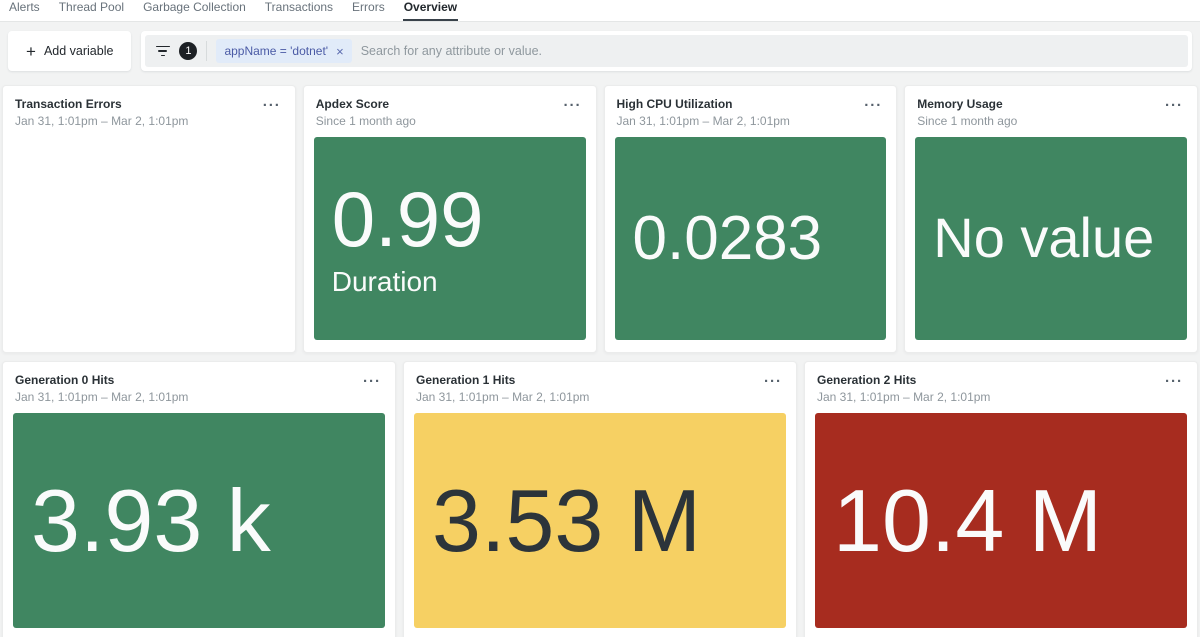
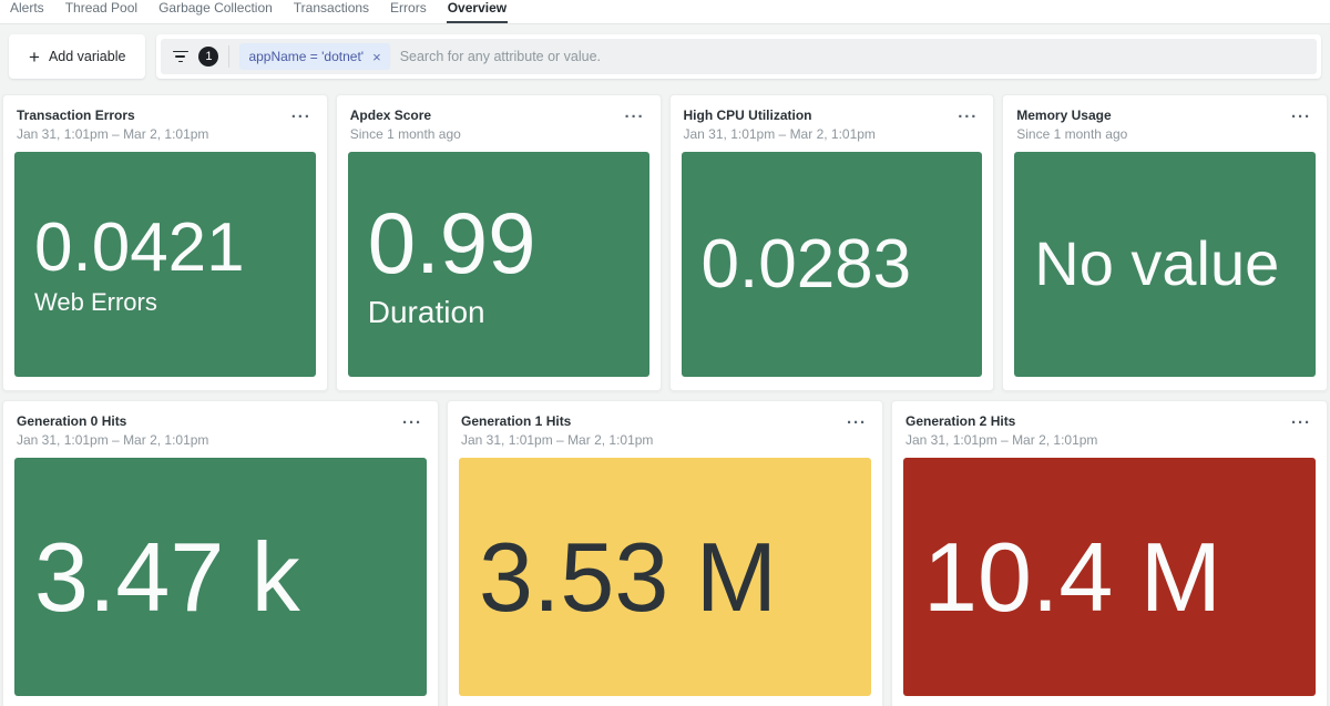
  Alerts
  Thread Pool
  Garbage Collection
  Transactions
  Errors
  Overview
  +
  Add variable
  1
  appName = 'dotnet'
  ×
  Search for any attribute or value.
  Transaction Errors
  Jan 31, 1:01pm – Mar 2, 1:01pm
  ···
+ 0.0421
+ Web Errors
  Apdex Score
  Since 1 month ago
  ···
  0.99
  Duration
  High CPU Utilization
  Jan 31, 1:01pm – Mar 2, 1:01pm
  ···
  0.0283
  Memory Usage
  Since 1 month ago
  ···
  No value
  Generation 0 Hits
  Jan 31, 1:01pm – Mar 2, 1:01pm
  ···
- 3.93 k
+ 3.47 k
  Generation 1 Hits
  Jan 31, 1:01pm – Mar 2, 1:01pm
  ···
  3.53 M
  Generation 2 Hits
  Jan 31, 1:01pm – Mar 2, 1:01pm
  ···
  10.4 M
